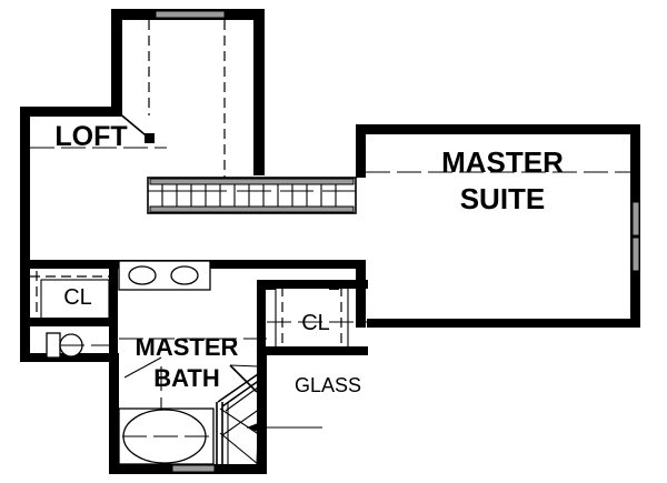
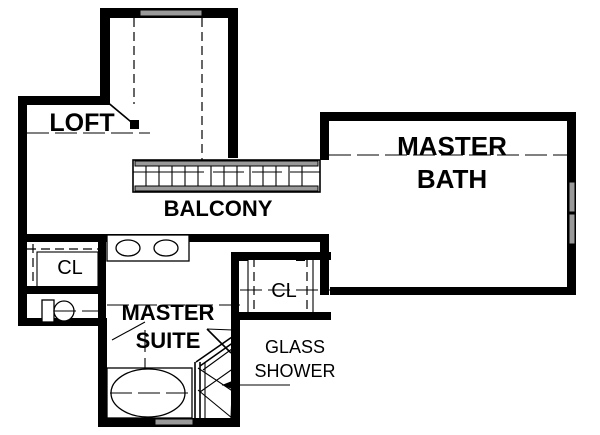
  LOFT
+ BALCONY
  MASTER
- SUITE
+ BATH
  MASTER
- BATH
+ SUITE
  CL
  CL
  GLASS
+ SHOWER
